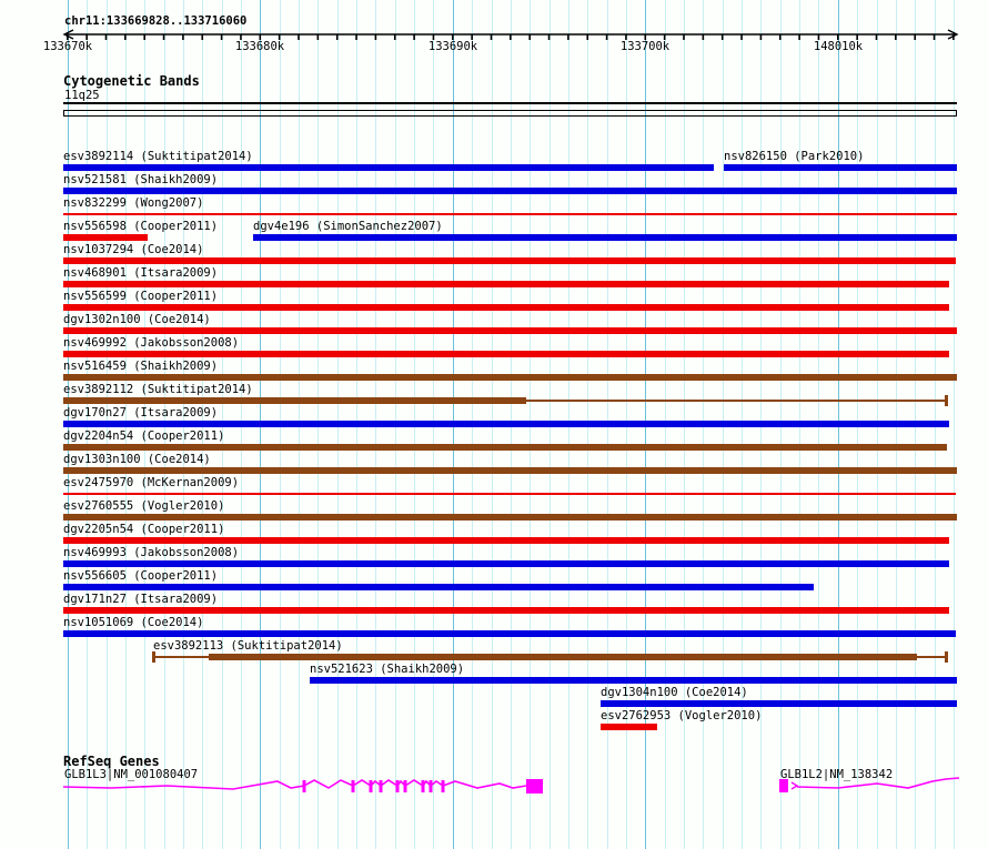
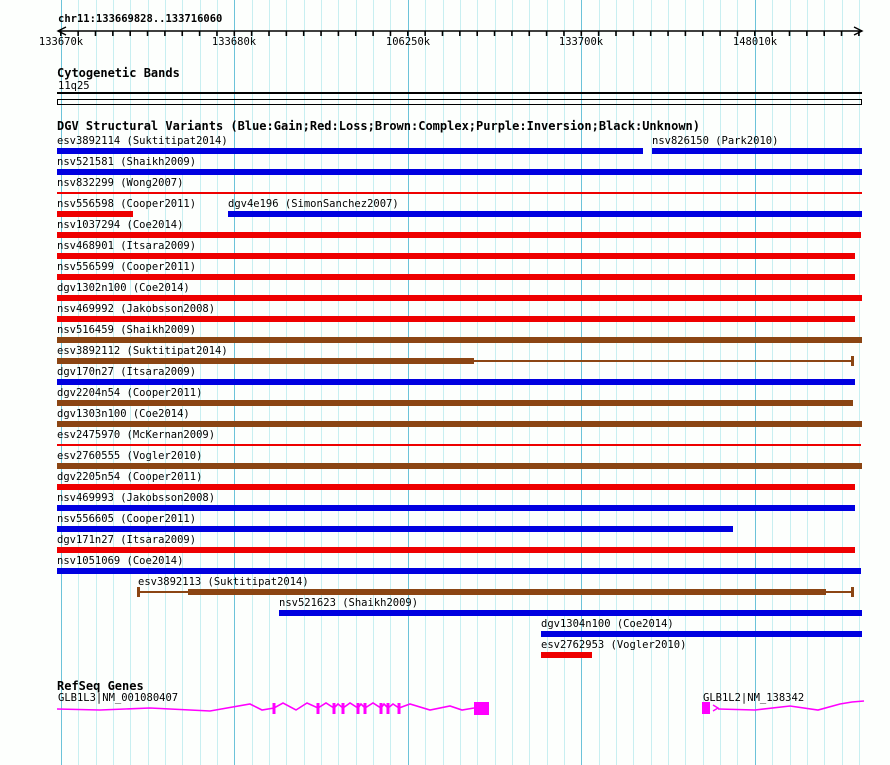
  chr11:133669828..133716060
  133670k
  133680k
- 133690k
+ 106250k
  133700k
  148010k
  Cytogenetic Bands
  11q25
+ DGV Structural Variants (Blue:Gain;Red:Loss;Brown:Complex;Purple:Inversion;Black:Unknown)
  esv3892114 (Suktitipat2014)
  nsv826150 (Park2010)
  nsv521581 (Shaikh2009)
  nsv832299 (Wong2007)
  nsv556598 (Cooper2011)
  dgv4e196 (SimonSanchez2007)
  nsv1037294 (Coe2014)
  nsv468901 (Itsara2009)
  nsv556599 (Cooper2011)
  dgv1302n100 (Coe2014)
  nsv469992 (Jakobsson2008)
  nsv516459 (Shaikh2009)
  esv3892112 (Suktitipat2014)
  dgv170n27 (Itsara2009)
  dgv2204n54 (Cooper2011)
  dgv1303n100 (Coe2014)
  esv2475970 (McKernan2009)
  esv2760555 (Vogler2010)
  dgv2205n54 (Cooper2011)
  nsv469993 (Jakobsson2008)
  nsv556605 (Cooper2011)
  dgv171n27 (Itsara2009)
  nsv1051069 (Coe2014)
  esv3892113 (Suktitipat2014)
  nsv521623 (Shaikh2009)
  dgv1304n100 (Coe2014)
  esv2762953 (Vogler2010)
  RefSeq Genes
  GLB1L3|NM_001080407
  GLB1L2|NM_138342
